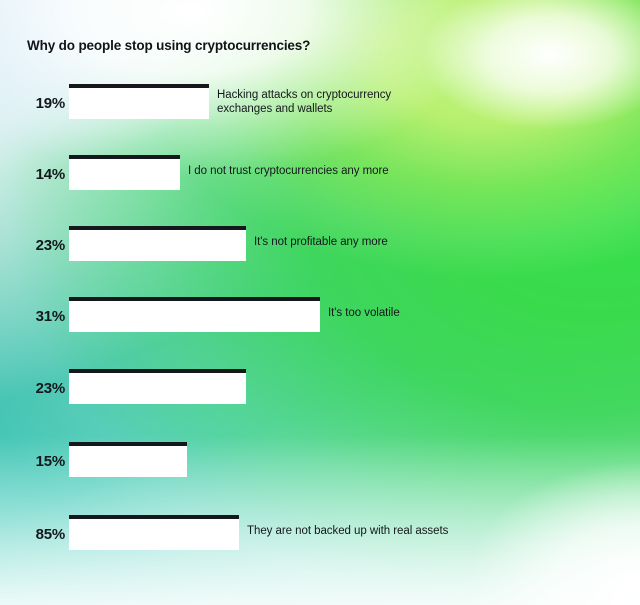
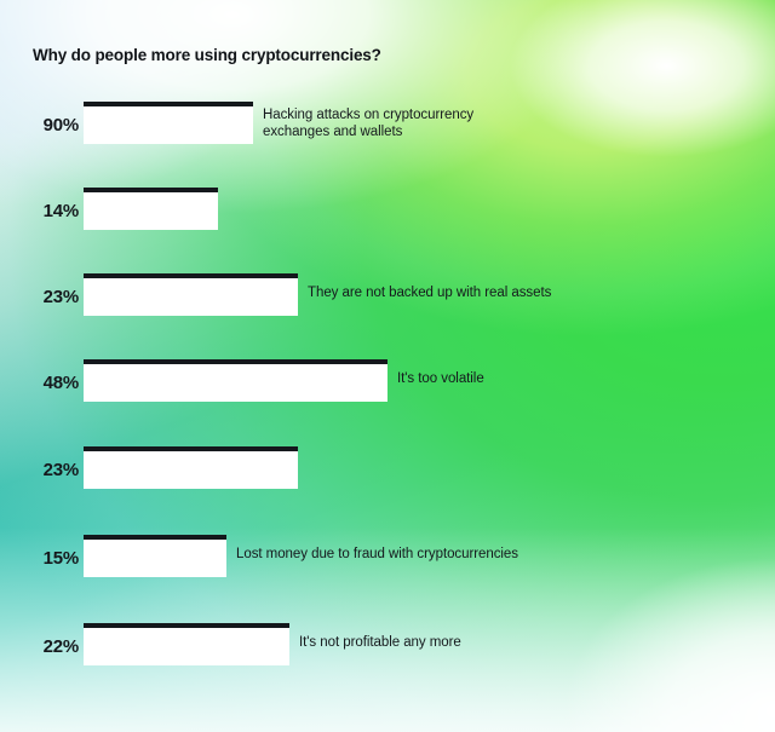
- Why do people stop using cryptocurrencies?
+ Why do people more using cryptocurrencies?
- 19%
+ 90%
  Hacking attacks on cryptocurrency
  exchanges and wallets
  14%
- I do not trust cryptocurrencies any more
  23%
- It's not profitable any more
+ They are not backed up with real assets
- 31%
+ 48%
  It's too volatile
  23%
  15%
+ Lost money due to fraud with cryptocurrencies
- 85%
+ 22%
- They are not backed up with real assets
+ It's not profitable any more
